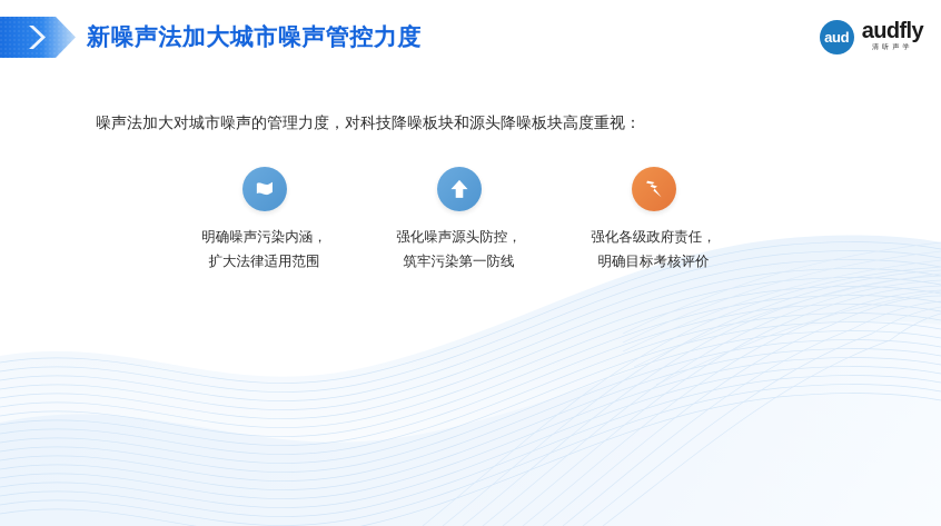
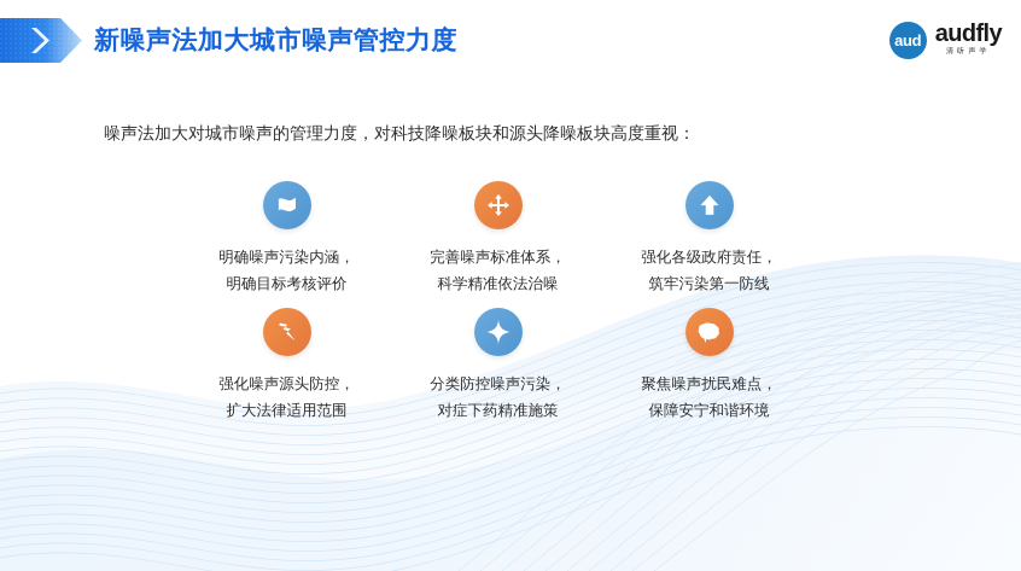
  新噪声法加大城市噪声管控力度
  aud
  audfly
  噪声法加大对城市噪声的管理力度，对科技降噪板块和源头降噪板块高度重视：
  明确噪声污染内涵，
- 扩大法律适用范围
+ 明确目标考核评价
+ 完善噪声标准体系，
+ 科学精准依法治噪
- 强化噪声源头防控，
+ 强化各级政府责任，
  筑牢污染第一防线
- 强化各级政府责任，
+ 强化噪声源头防控，
- 明确目标考核评价
+ 扩大法律适用范围
+ 分类防控噪声污染，
+ 对症下药精准施策
+ 聚焦噪声扰民难点，
+ 保障安宁和谐环境
